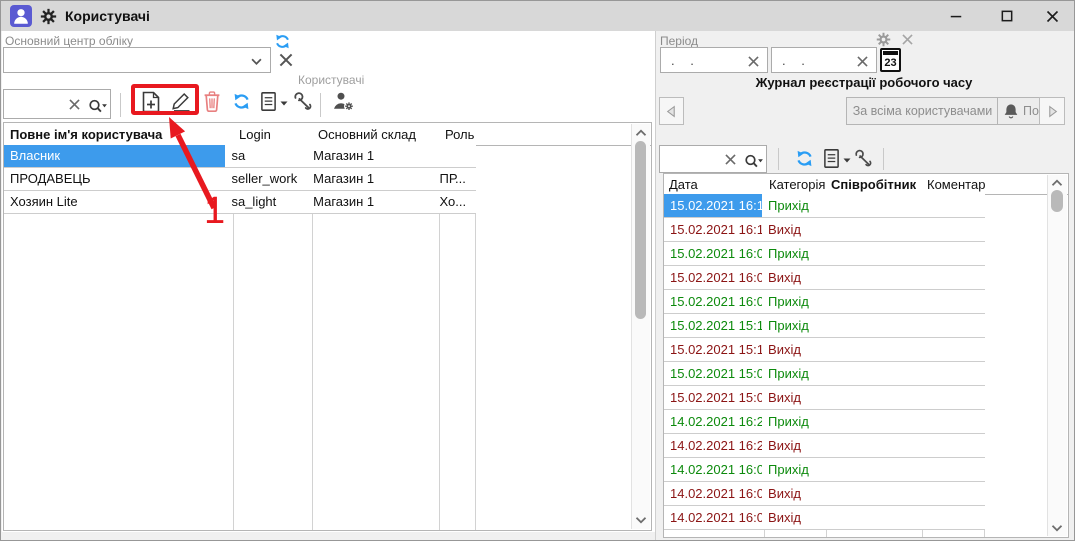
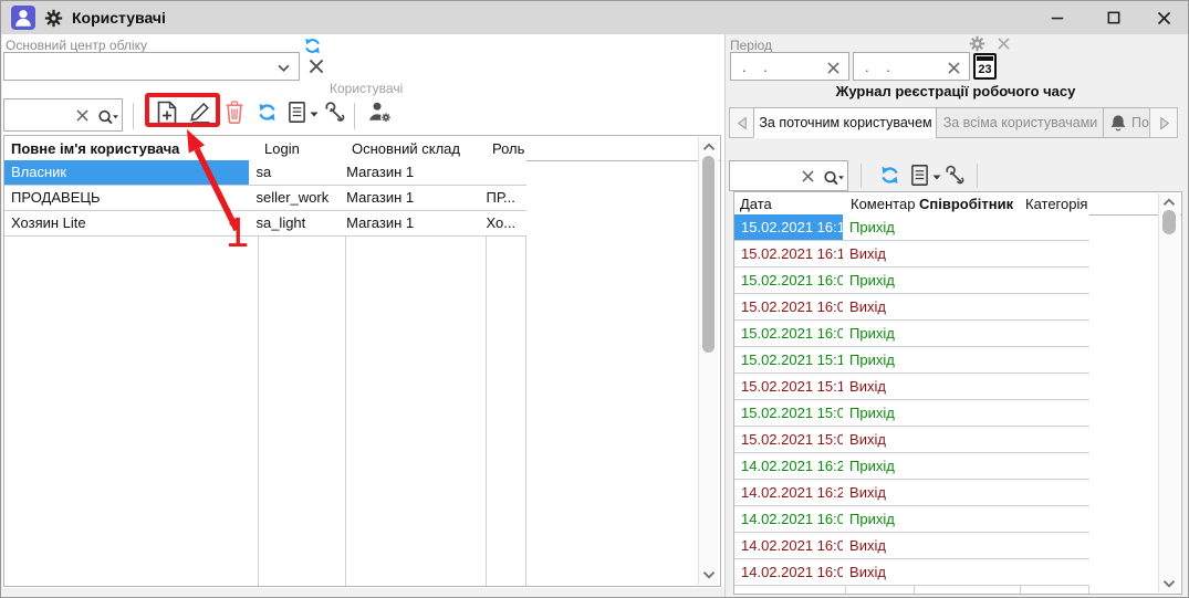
  Користувачі
  Основний центр обліку
  Користувачі
  Повне ім'я користувача
  Login
  Основний склад
  Роль
  Власник
  sa
  Магазин 1
  ПРОДАВЕЦЬ
  seller_work
  Магазин 1
  ПР...
  Хозяин Lite
  sa_light
  Магазин 1
  Хо...
  1
  Період
  . .
  . .
  23
  Журнал реєстрації робочого часу
+ За поточним користувачем
  За всіма користувачами
  Дата
- Категорія
+ Коментар
  Співробітник
- Коментар
+ Категорія
  15.02.2021 16:1
  Прихід
  15.02.2021 16:1
  Вихід
  15.02.2021 16:0
  Прихід
  15.02.2021 16:0
  Вихід
  15.02.2021 16:0
  Прихід
  15.02.2021 15:1
  Прихід
  15.02.2021 15:1
  Вихід
  15.02.2021 15:0
  Прихід
  15.02.2021 15:0
  Вихід
  14.02.2021 16:2
  Прихід
  14.02.2021 16:2
  Вихід
  14.02.2021 16:0
  Прихід
  14.02.2021 16:0
  Вихід
  14.02.2021 16:0
  Вихід
